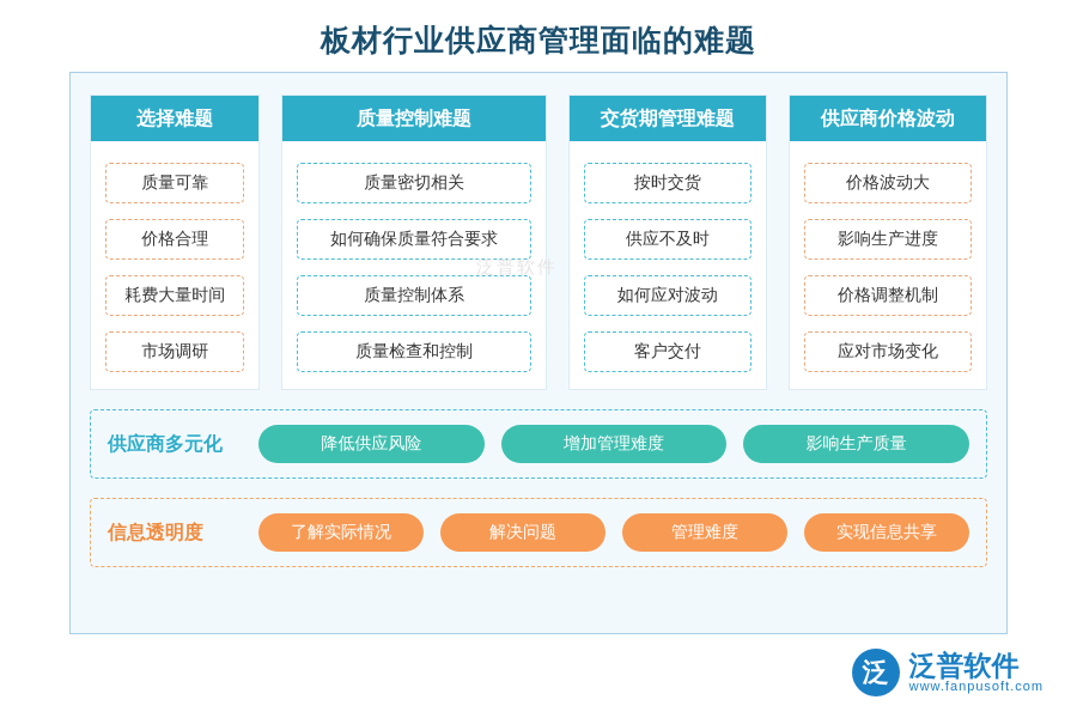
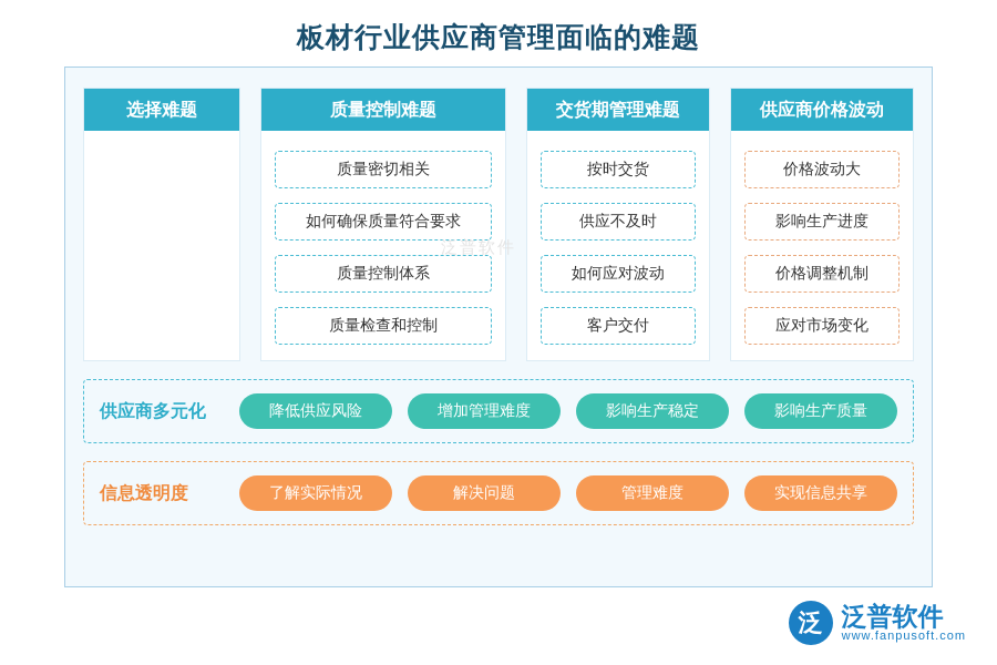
  板材行业供应商管理面临的难题
  选择难题
- 质量可靠
- 价格合理
- 耗费大量时间
- 市场调研
  质量控制难题
  质量密切相关
  如何确保质量符合要求
  质量控制体系
  质量检查和控制
  交货期管理难题
  按时交货
  供应不及时
  如何应对波动
  客户交付
  供应商价格波动
  价格波动大
  影响生产进度
  价格调整机制
  应对市场变化
  供应商多元化
  降低供应风险
  增加管理难度
+ 影响生产稳定
  影响生产质量
  信息透明度
  了解实际情况
  解决问题
  管理难度
  实现信息共享
  泛普软件
  泛
  泛普软件
  www.fanpusoft.com
